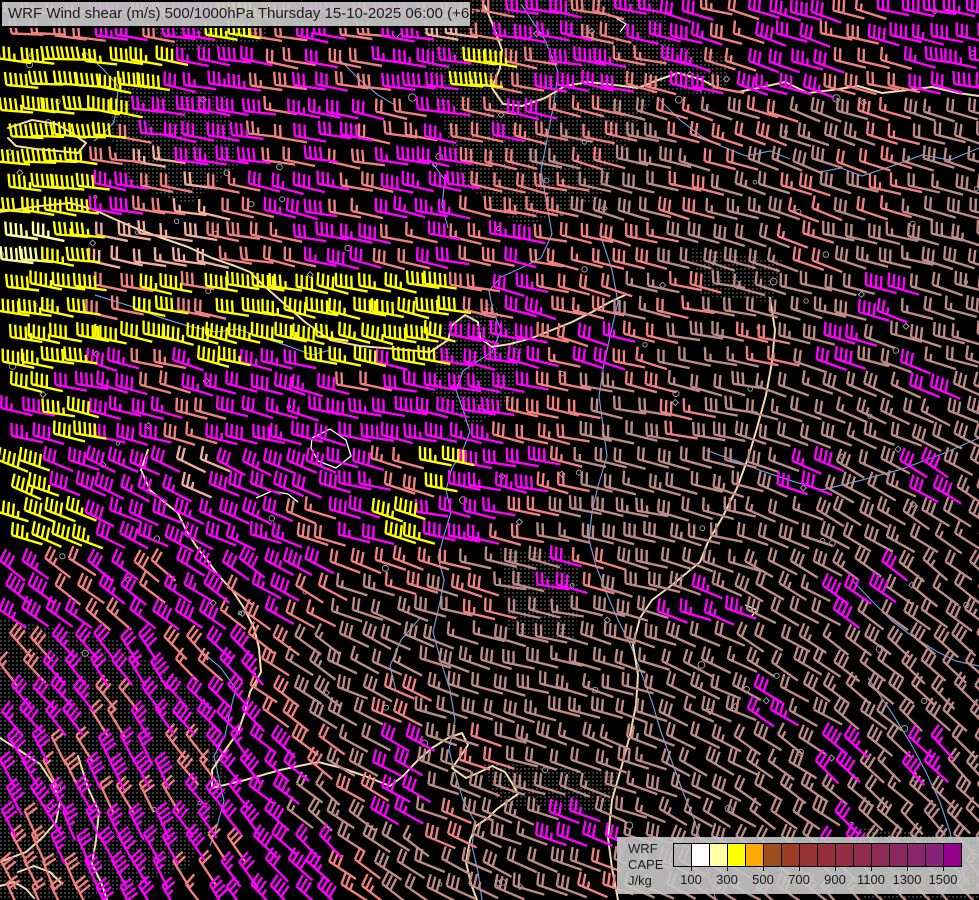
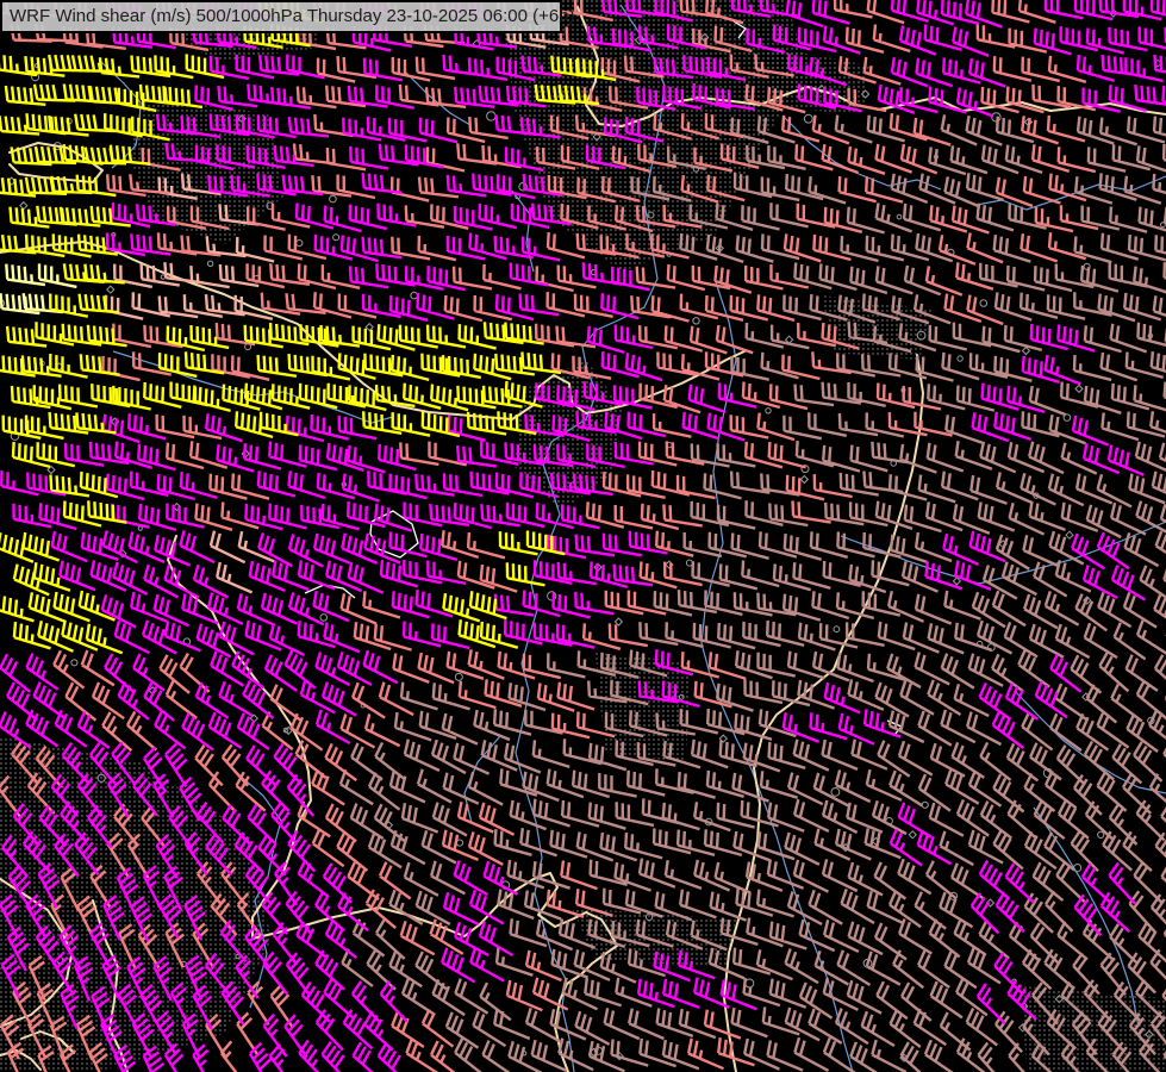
- WRF Wind shear (m/s) 500/1000hPa Thursday 15-10-2025 06:00 (+6h)
+ WRF Wind shear (m/s) 500/1000hPa Thursday 23-10-2025 06:00 (+6h)
- WRF
- CAPE
- J/kg
- 100
- 300
- 500
- 700
- 900
- 1100
- 1300
- 1500
